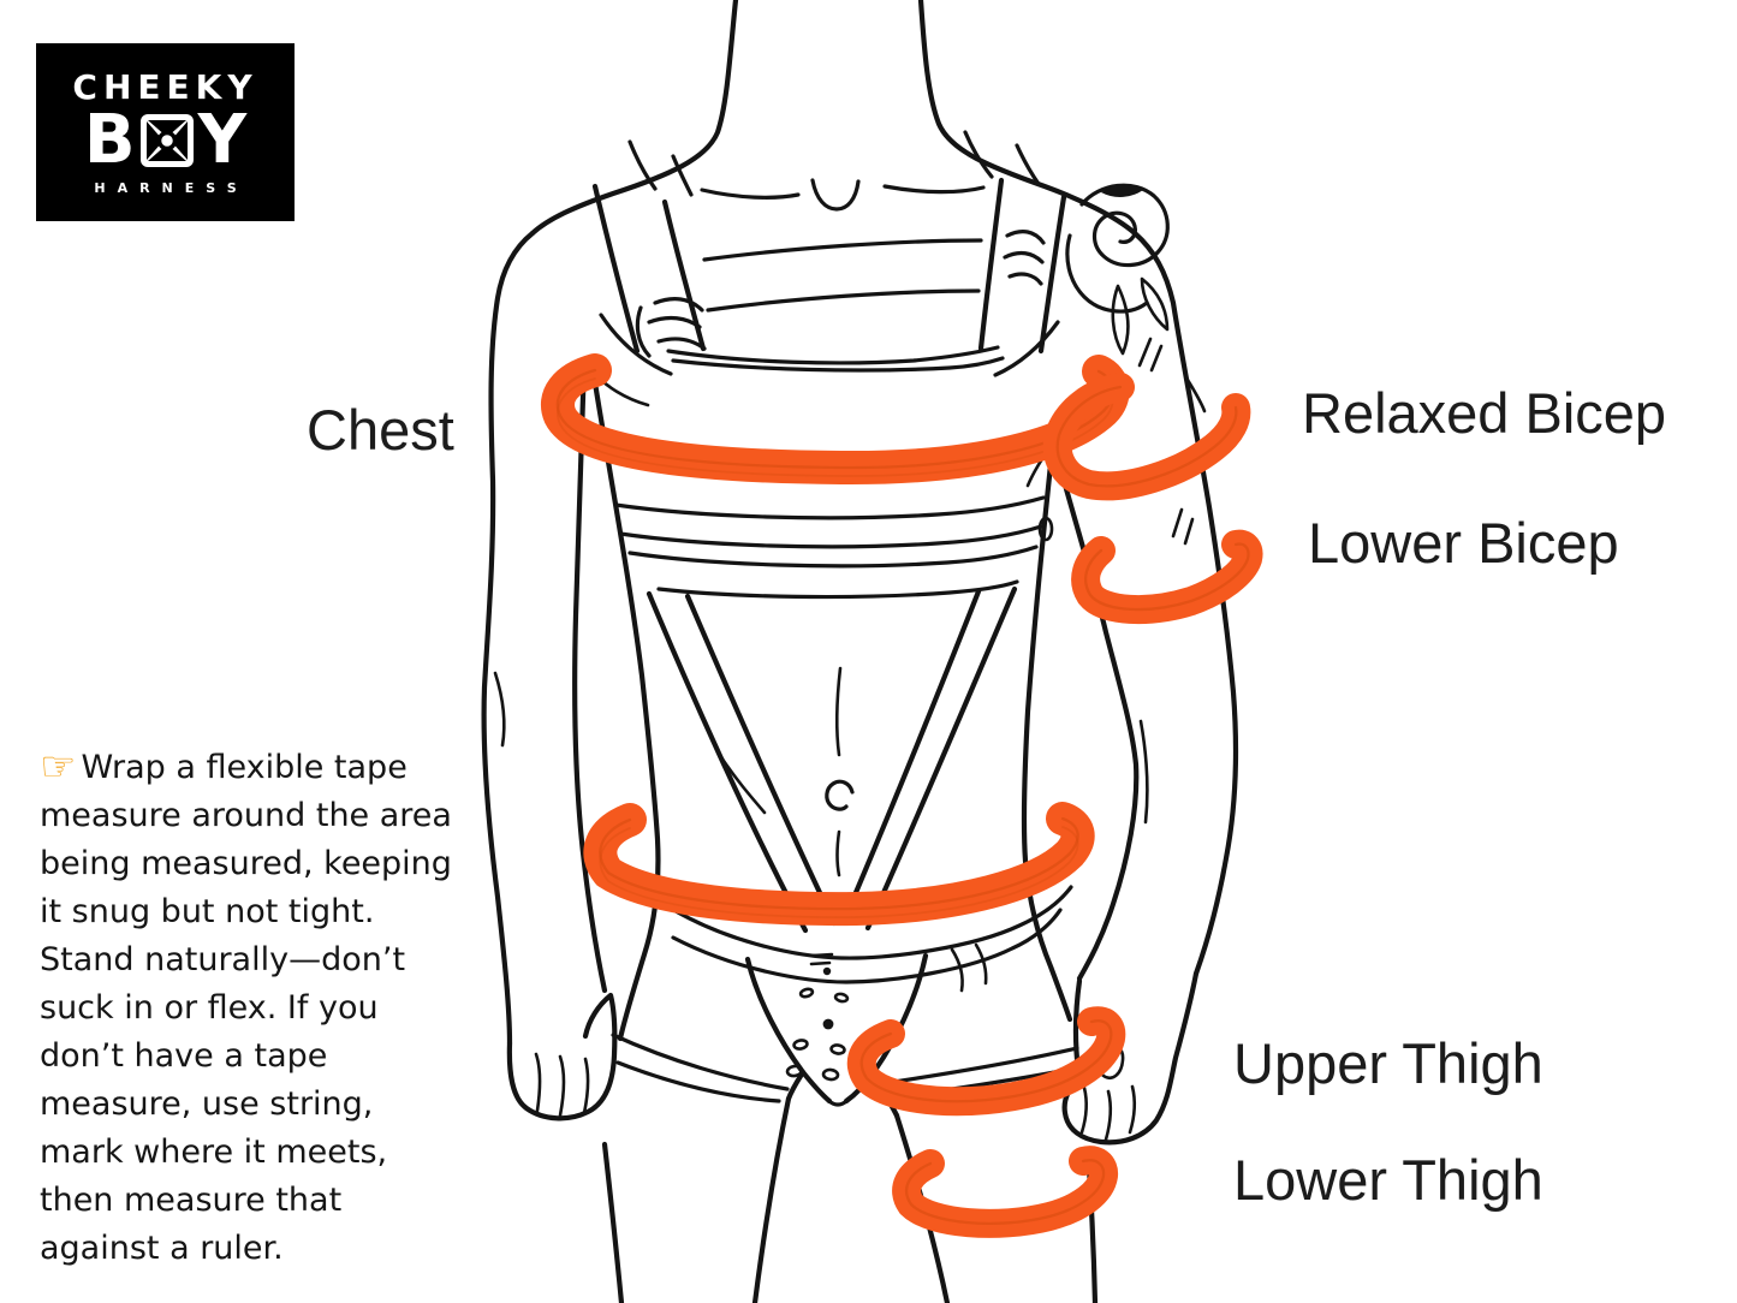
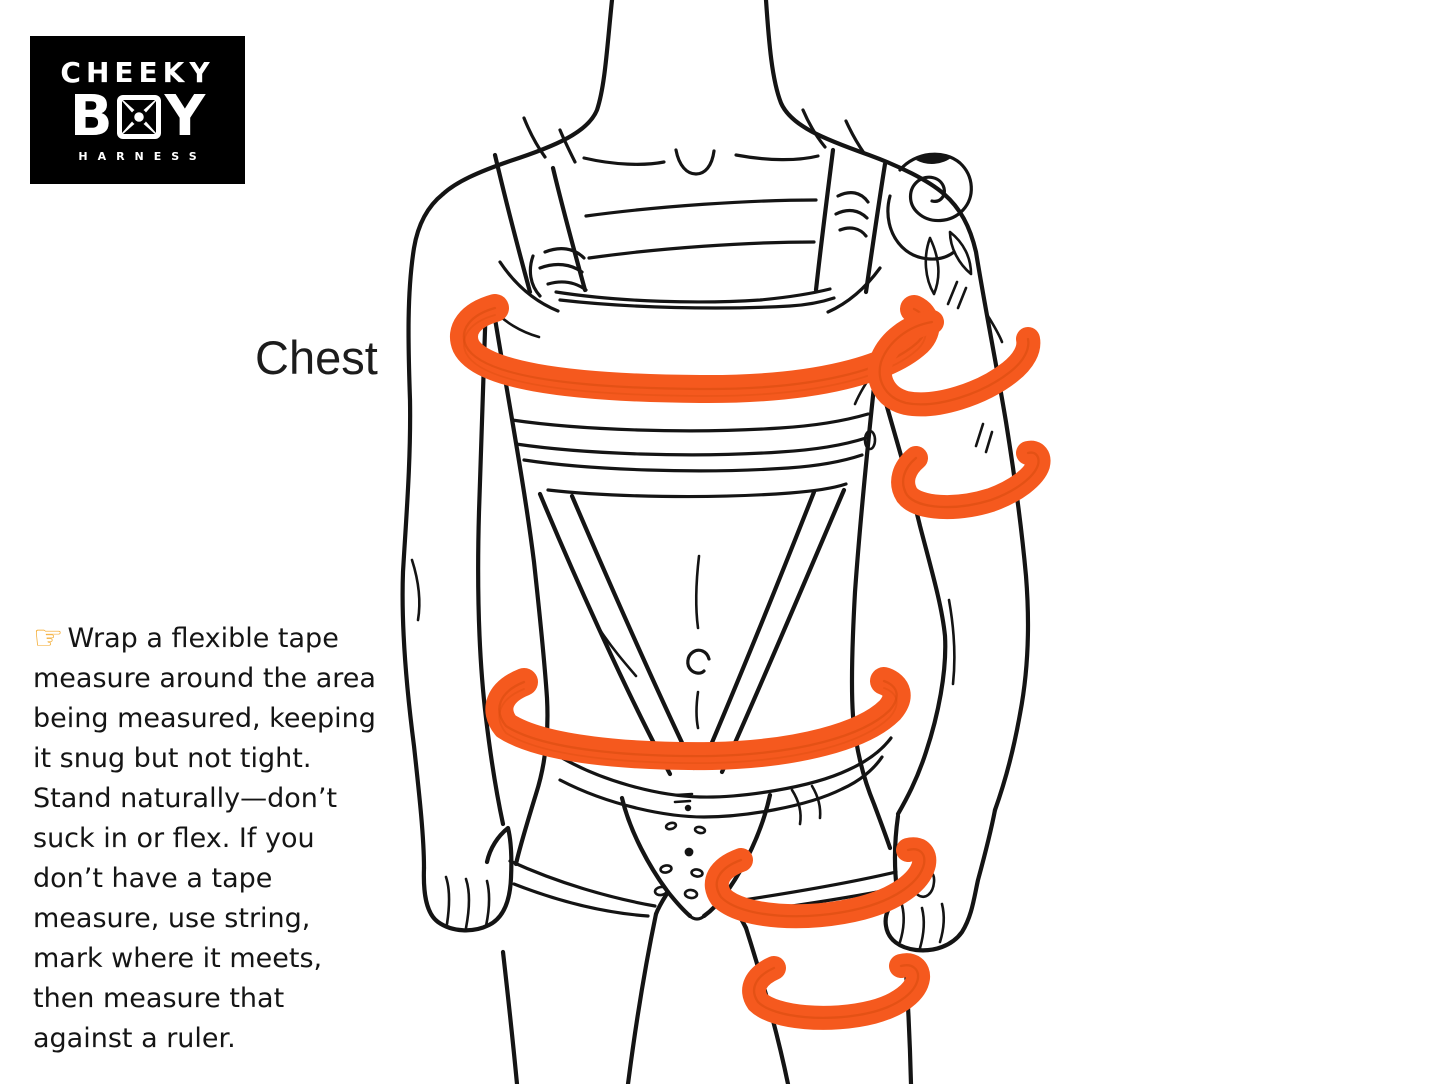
  CHEEKY
  B
  Y
  HARNESS
  Chest
- Relaxed Bicep
- Lower Bicep
- Upper Thigh
- Lower Thigh
  ☞ Wrap a flexible tape
  measure around the area
  being measured, keeping
  it snug but not tight.
  Stand naturally—don’t
  suck in or flex. If you
  don’t have a tape
  measure, use string,
  mark where it meets,
  then measure that
  against a ruler.
